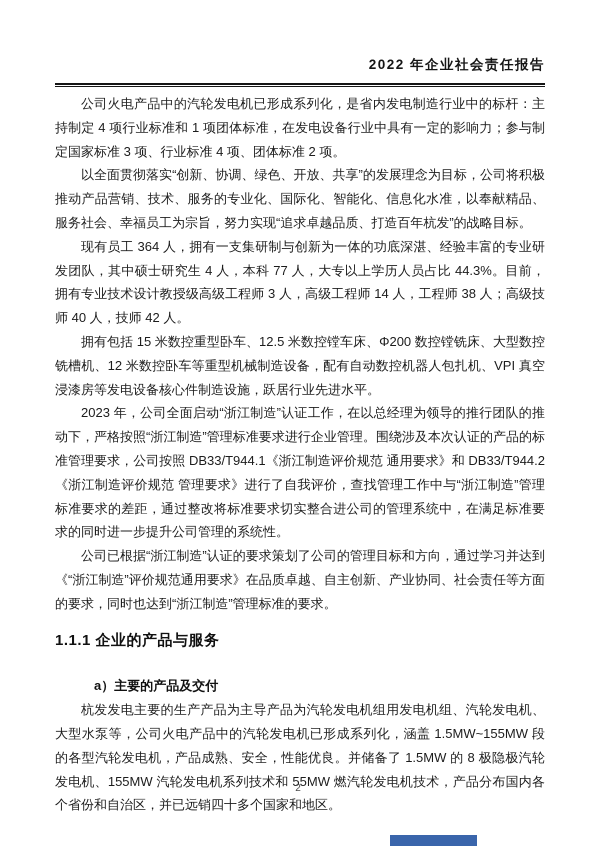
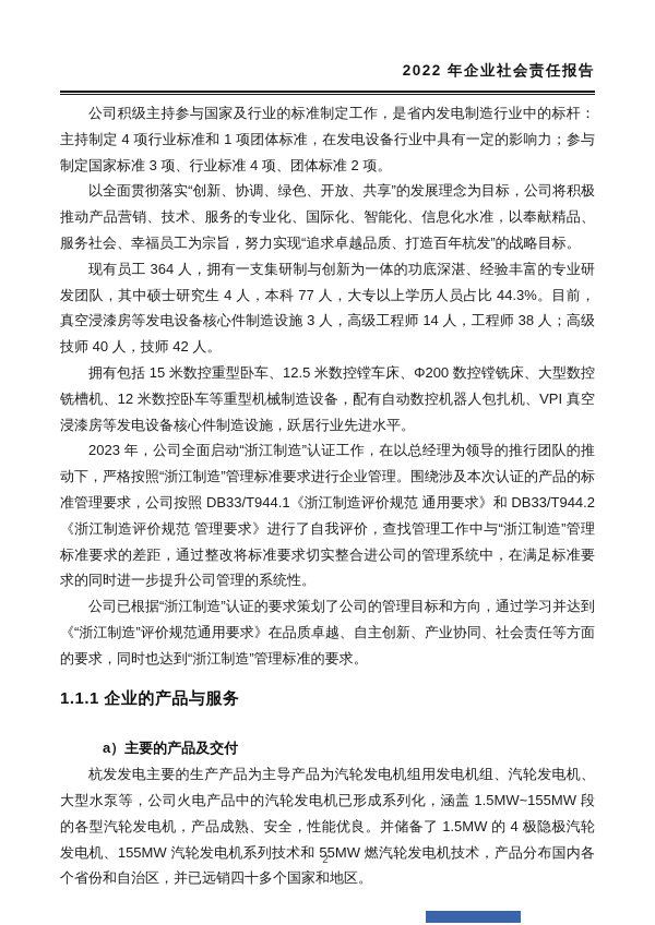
  2022 年企业社会责任报告
- 公司火电产品中的汽轮发电机已形成系列化，是省内发电制造行业中的标杆：主持制定 4 项行业标准和 1 项团体标准，在发电设备行业中具有一定的影响力；参与制定国家标准 3 项、行业标准 4 项、团体标准 2 项。
+ 公司积级主持参与国家及行业的标准制定工作，是省内发电制造行业中的标杆：主持制定 4 项行业标准和 1 项团体标准，在发电设备行业中具有一定的影响力；参与制定国家标准 3 项、行业标准 4 项、团体标准 2 项。
  以全面贯彻落实“创新、协调、绿色、开放、共享”的发展理念为目标，公司将积极推动产品营销、技术、服务的专业化、国际化、智能化、信息化水准，以奉献精品、服务社会、幸福员工为宗旨，努力实现“追求卓越品质、打造百年杭发”的战略目标。
- 现有员工 364 人，拥有一支集研制与创新为一体的功底深湛、经验丰富的专业研发团队，其中硕士研究生 4 人，本科 77 人，大专以上学历人员占比 44.3%。目前，拥有专业技术设计教授级高级工程师 3 人，高级工程师 14 人，工程师 38 人；高级技师 40 人，技师 42 人。
+ 现有员工 364 人，拥有一支集研制与创新为一体的功底深湛、经验丰富的专业研发团队，其中硕士研究生 4 人，本科 77 人，大专以上学历人员占比 44.3%。目前，真空浸漆房等发电设备核心件制造设施 3 人，高级工程师 14 人，工程师 38 人；高级技师 40 人，技师 42 人。
  拥有包括 15 米数控重型卧车、12.5 米数控镗车床、Φ200 数控镗铣床、大型数控铣槽机、12 米数控卧车等重型机械制造设备，配有自动数控机器人包扎机、VPI 真空浸漆房等发电设备核心件制造设施，跃居行业先进水平。
  2023 年，公司全面启动“浙江制造”认证工作，在以总经理为领导的推行团队的推动下，严格按照“浙江制造”管理标准要求进行企业管理。围绕涉及本次认证的产品的标准管理要求，公司按照 DB33/T944.1《浙江制造评价规范 通用要求》和 DB33/T944.2《浙江制造评价规范 管理要求》进行了自我评价，查找管理工作中与“浙江制造”管理标准要求的差距，通过整改将标准要求切实整合进公司的管理系统中，在满足标准要求的同时进一步提升公司管理的系统性。
  公司已根据“浙江制造”认证的要求策划了公司的管理目标和方向，通过学习并达到《“浙江制造”评价规范通用要求》在品质卓越、自主创新、产业协同、社会责任等方面的要求，同时也达到“浙江制造”管理标准的要求。
  1.1.1 企业的产品与服务
  a）主要的产品及交付
- 杭发发电主要的生产产品为主导产品为汽轮发电机组用发电机组、汽轮发电机、大型水泵等，公司火电产品中的汽轮发电机已形成系列化，涵盖 1.5MW~155MW 段的各型汽轮发电机，产品成熟、安全，性能优良。并储备了 1.5MW 的 8 极隐极汽轮发电机、155MW 汽轮发电机系列技术和 55MW 燃汽轮发电机技术，产品分布国内各个省份和自治区，并已远销四十多个国家和地区。
+ 杭发发电主要的生产产品为主导产品为汽轮发电机组用发电机组、汽轮发电机、大型水泵等，公司火电产品中的汽轮发电机已形成系列化，涵盖 1.5MW~155MW 段的各型汽轮发电机，产品成熟、安全，性能优良。并储备了 1.5MW 的 4 极隐极汽轮发电机、155MW 汽轮发电机系列技术和 55MW 燃汽轮发电机技术，产品分布国内各个省份和自治区，并已远销四十多个国家和地区。
  2
